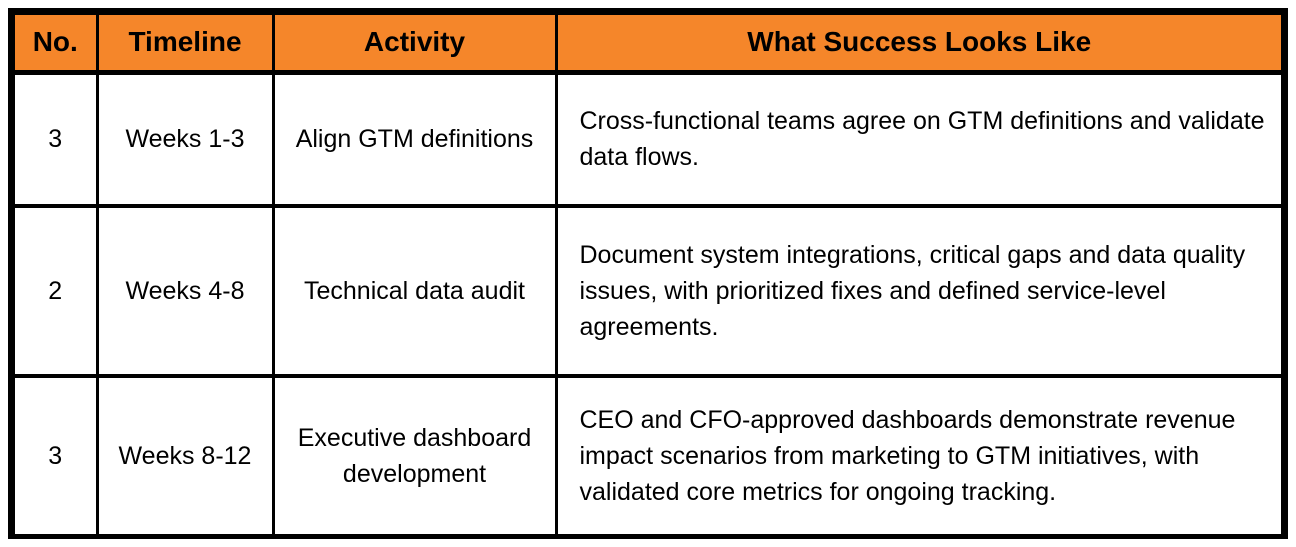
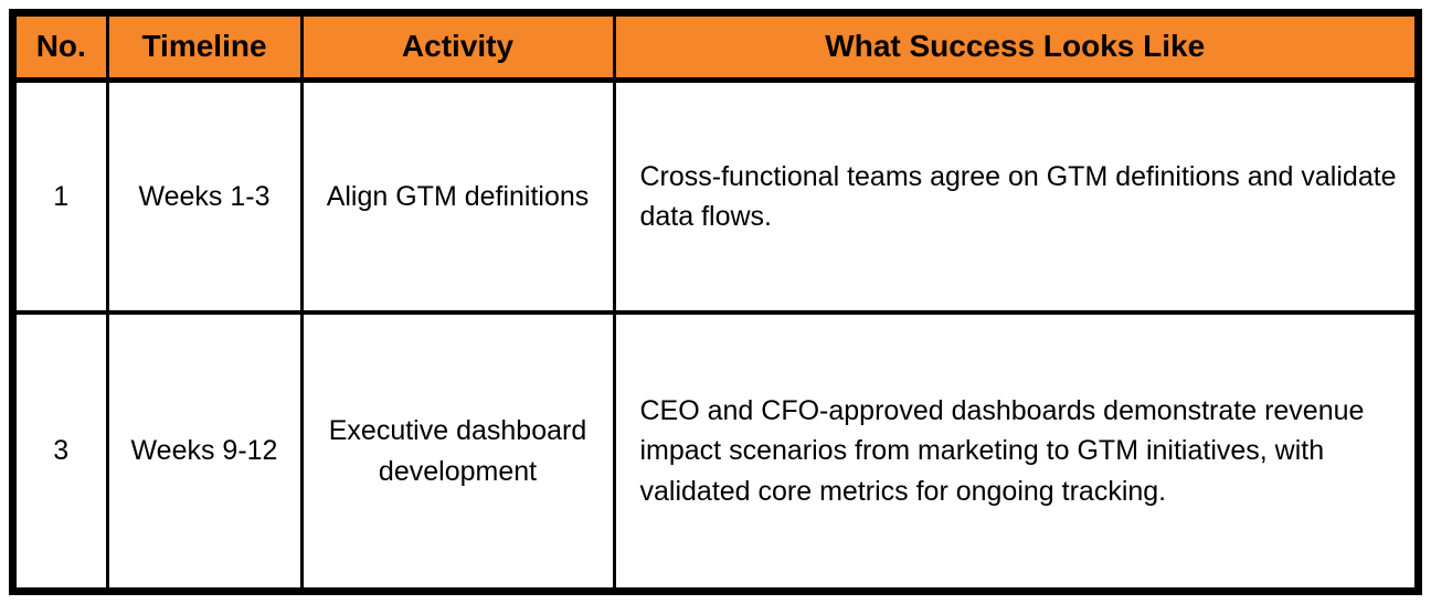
  No.	Timeline	Activity	What Success Looks Like
- 3	Weeks 1-3	Align GTM definitions	Cross-functional teams agree on GTM definitions and validate data flows.
+ 1	Weeks 1-3	Align GTM definitions	Cross-functional teams agree on GTM definitions and validate data flows.
- 2	Weeks 4-8	Technical data audit	Document system integrations, critical gaps and data quality issues, with prioritized fixes and defined service-level agreements.
- 3	Weeks 8-12	Executive dashboard development	CEO and CFO-approved dashboards demonstrate revenue impact scenarios from marketing to GTM initiatives, with validated core metrics for ongoing tracking.
+ 3	Weeks 9-12	Executive dashboard development	CEO and CFO-approved dashboards demonstrate revenue impact scenarios from marketing to GTM initiatives, with validated core metrics for ongoing tracking.
